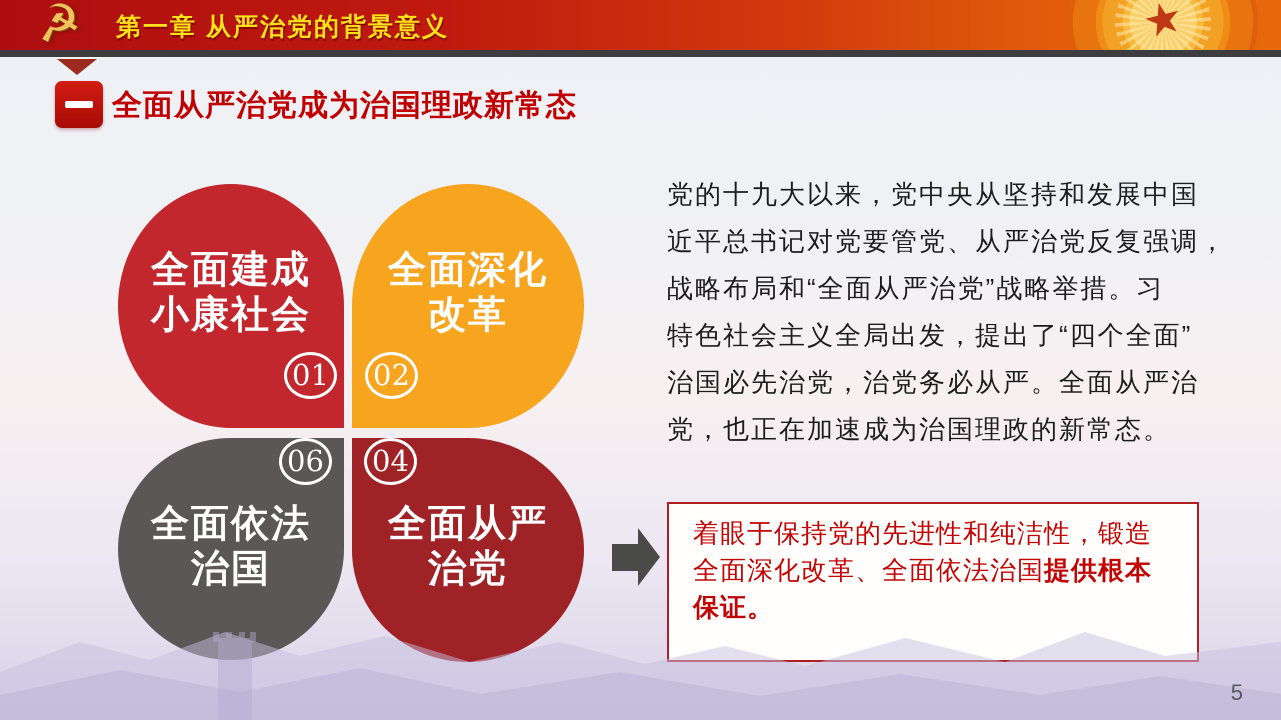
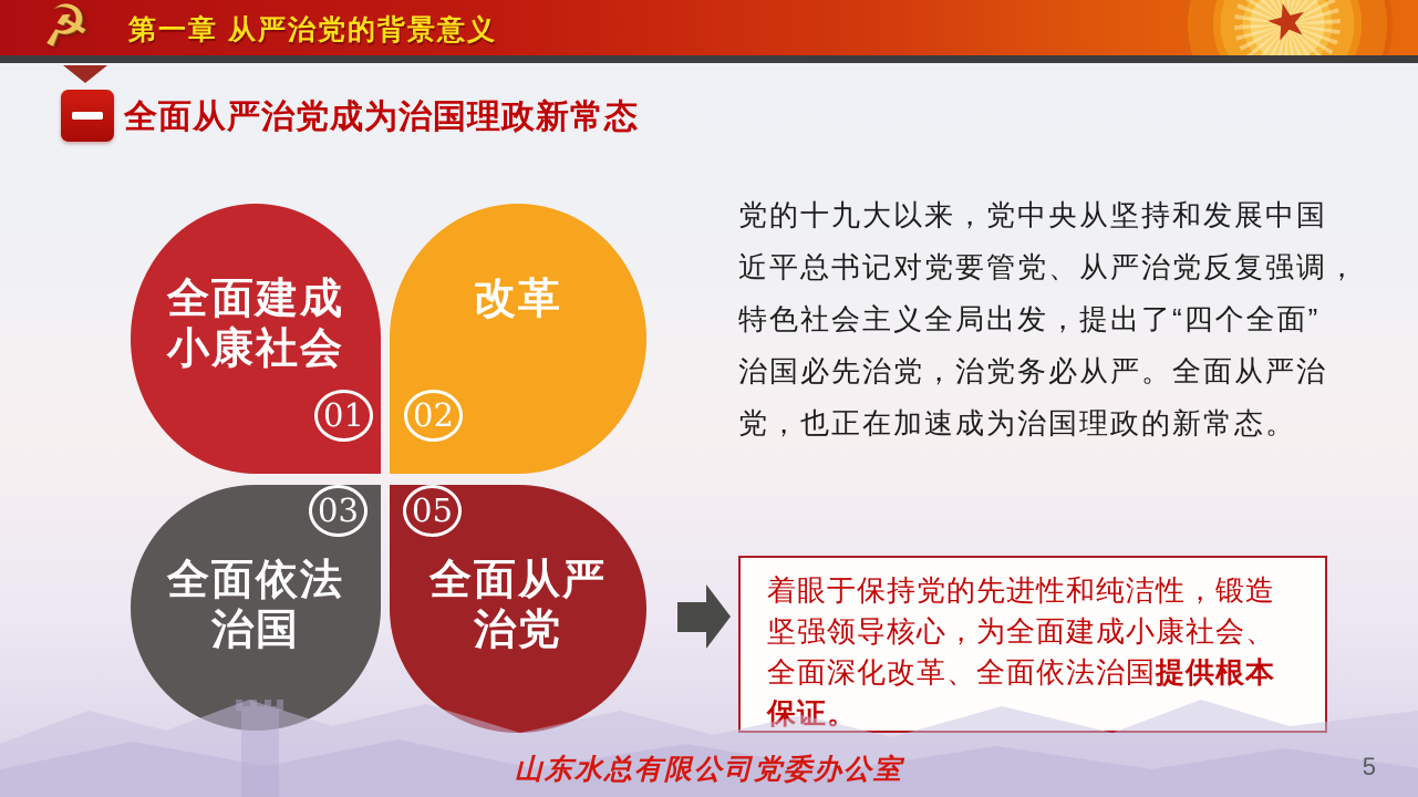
  第一章 从严治党的背景意义
  全面从严治党成为治国理政新常态
  全面建成
  小康社会
- 全面深化
  改革
  全面依法
  治国
  全面从严
  治党
  01
  02
- 06
+ 03
- 04
+ 05
  党的十九大以来，党中央从坚持和发展中国
  近平总书记对党要管党、从严治党反复强调，
- 战略布局和“全面从严治党”战略举措。习
  特色社会主义全局出发，提出了“四个全面”
  治国必先治党，治党务必从严。全面从严治
  党，也正在加速成为治国理政的新常态。
  着眼于保持党的先进性和纯洁性，锻造
+ 坚强领导核心，为全面建成小康社会、
  全面深化改革、全面依法治国提供根本
  保证。
+ 山东水总有限公司党委办公室
  5
